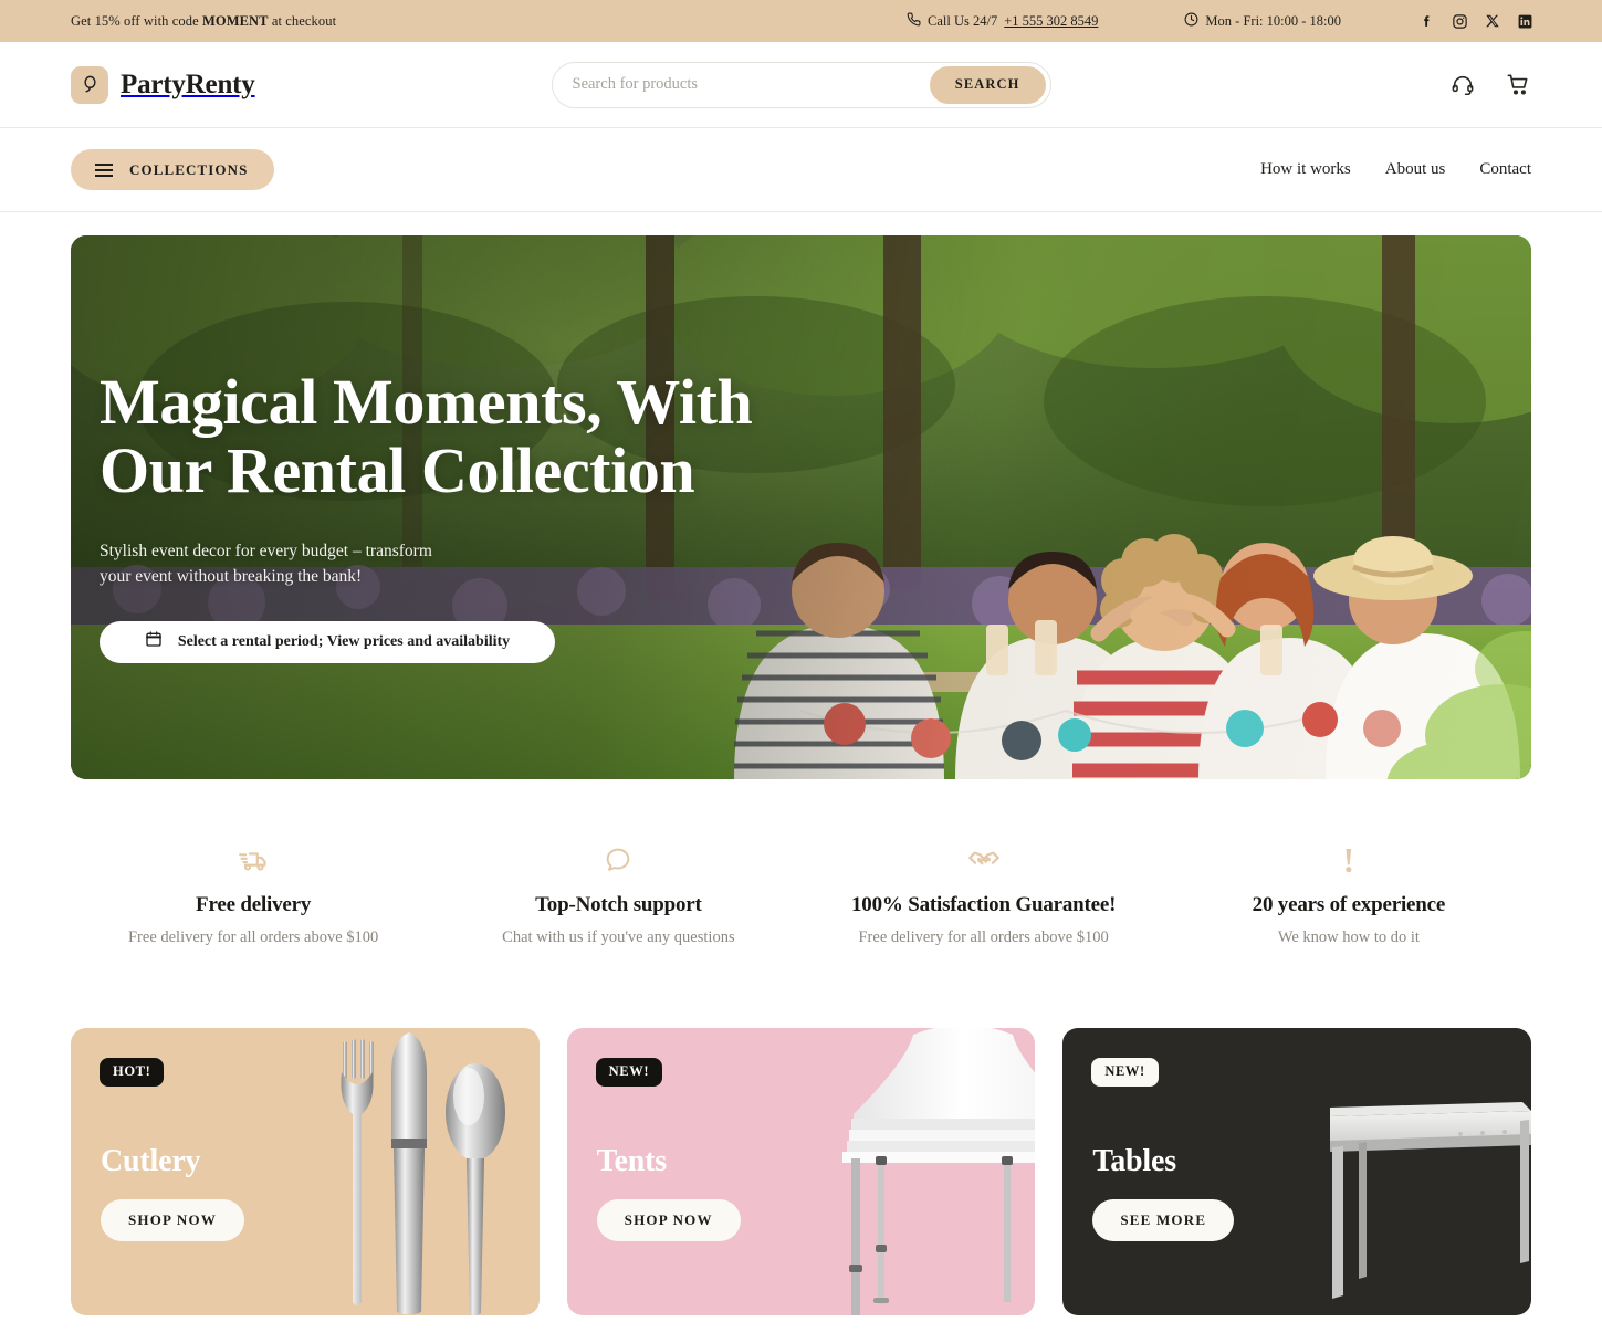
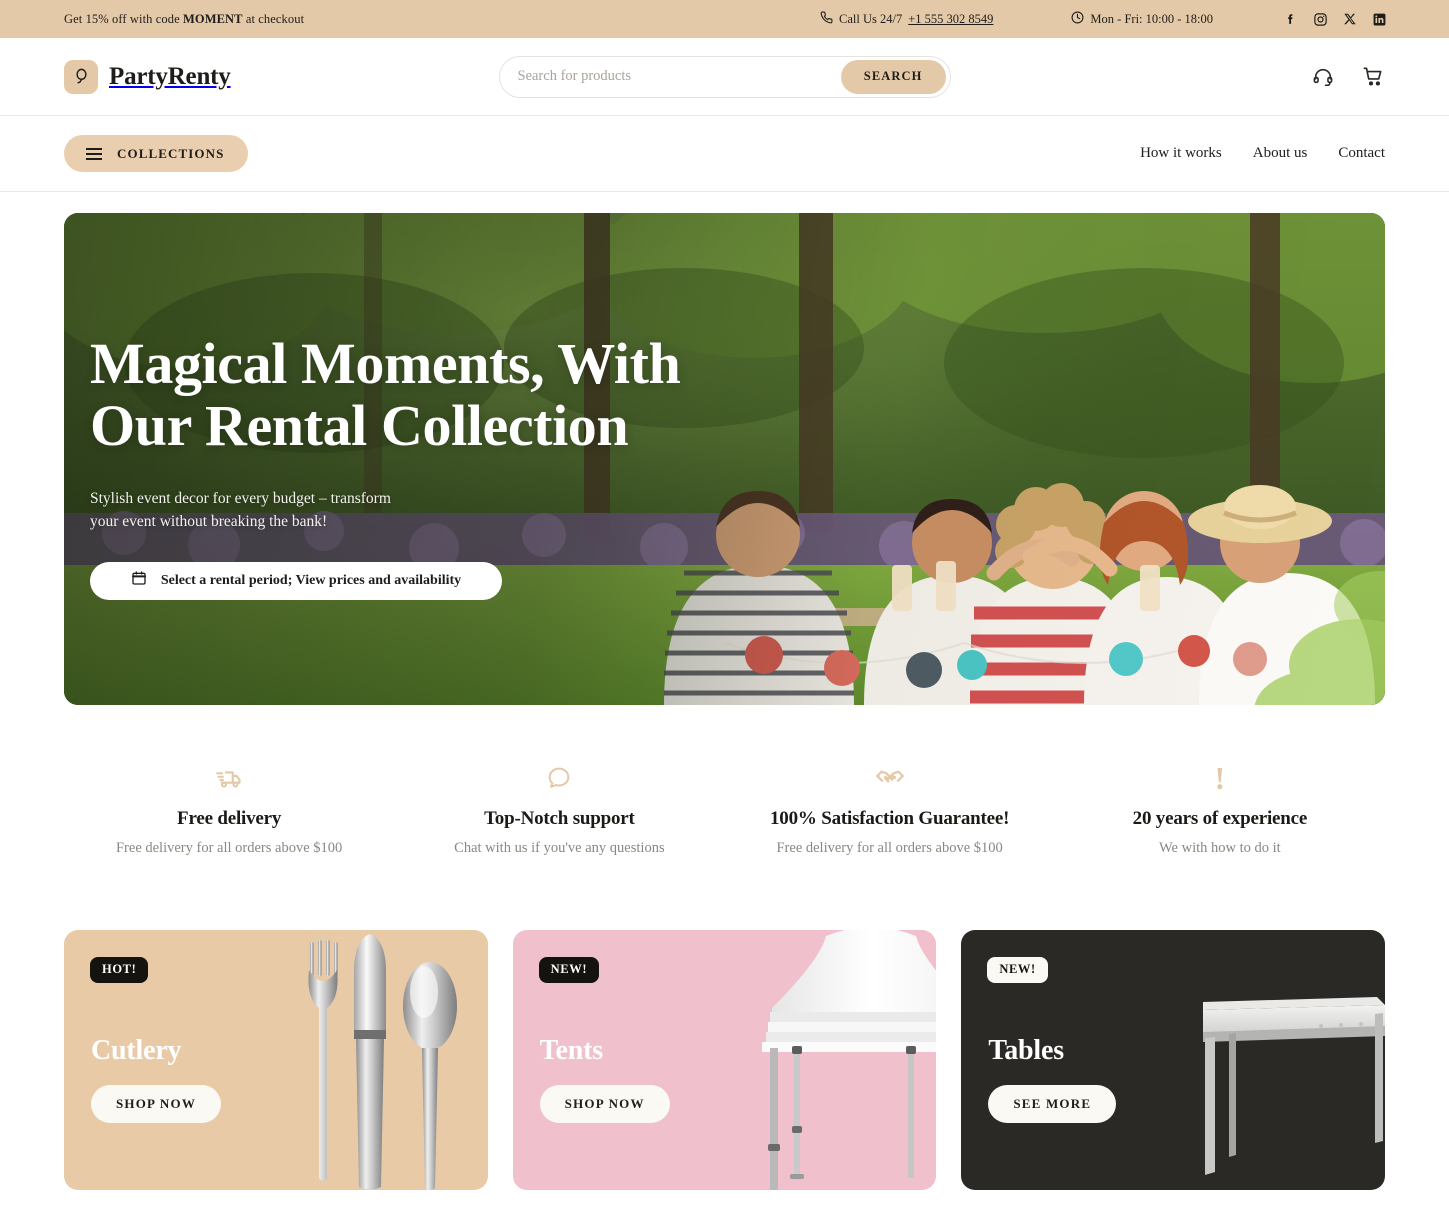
  Get 15% off with code MOMENT at checkout
  Call Us 24/7
  +1 555 302 8549
  Mon - Fri: 10:00 - 18:00
  PartyRenty
  Search for products
  SEARCH
  COLLECTIONS
  How it works
  About us
  Contact
  Magical Moments, With
  Our Rental Collection
  Stylish event decor for every budget – transform
  your event without breaking the bank!
  Select a rental period; View prices and availability
  Free delivery
  Free delivery for all orders above $100
  Top-Notch support
  Chat with us if you've any questions
  100% Satisfaction Guarantee!
  Free delivery for all orders above $100
  !
  20 years of experience
- We know how to do it
+ We with how to do it
  HOT!
  Cutlery
  SHOP NOW
  NEW!
  Tents
  SHOP NOW
  NEW!
  Tables
  SEE MORE
